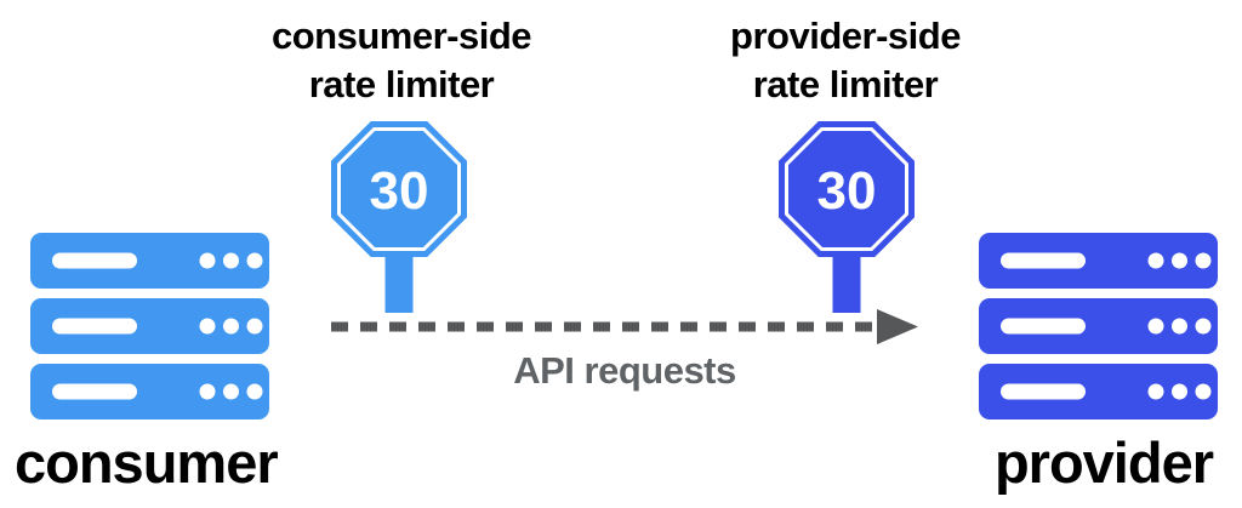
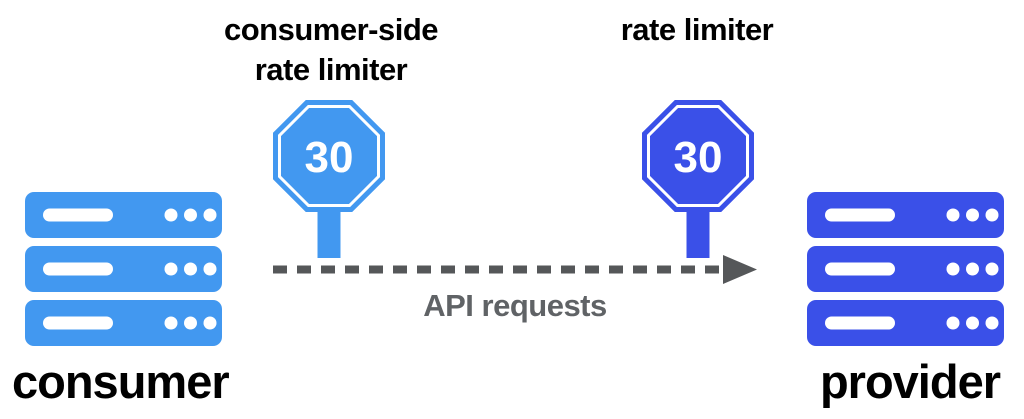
  consumer-side
  rate limiter
- provider-side
  rate limiter
  30
  30
  API requests
  consumer
  provider
